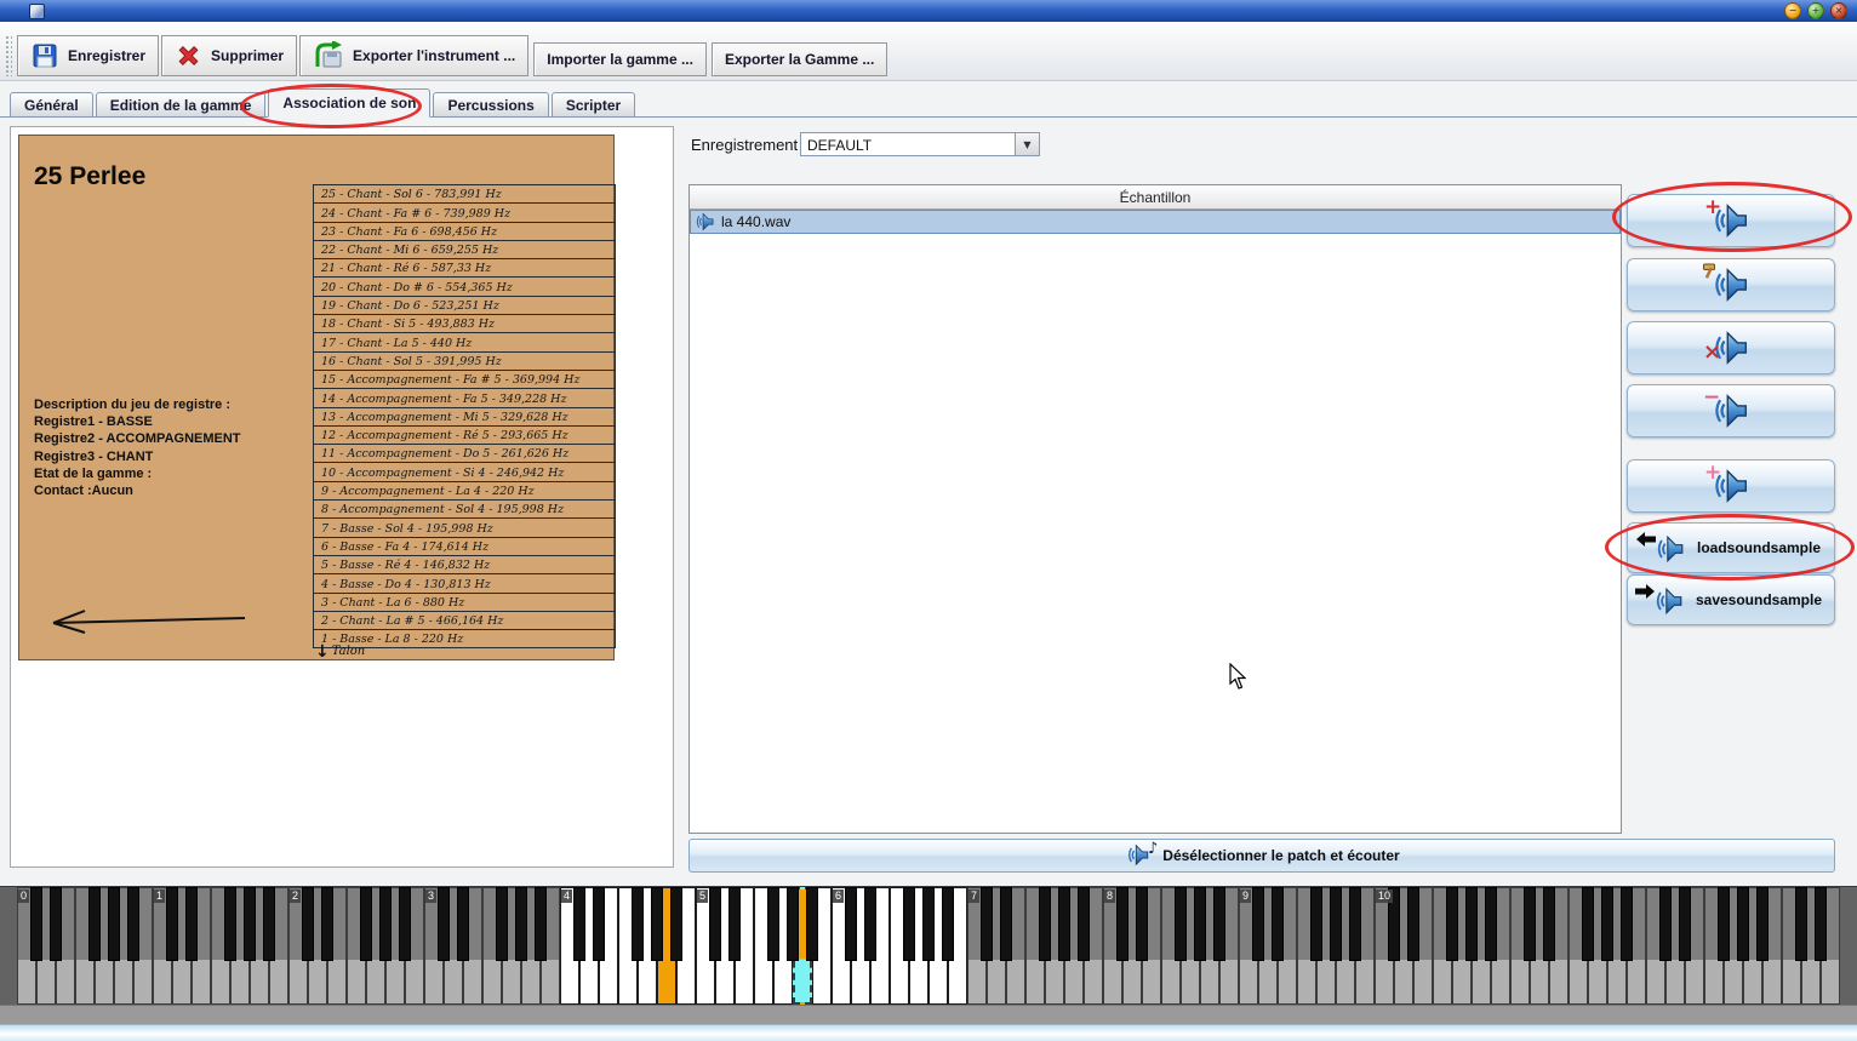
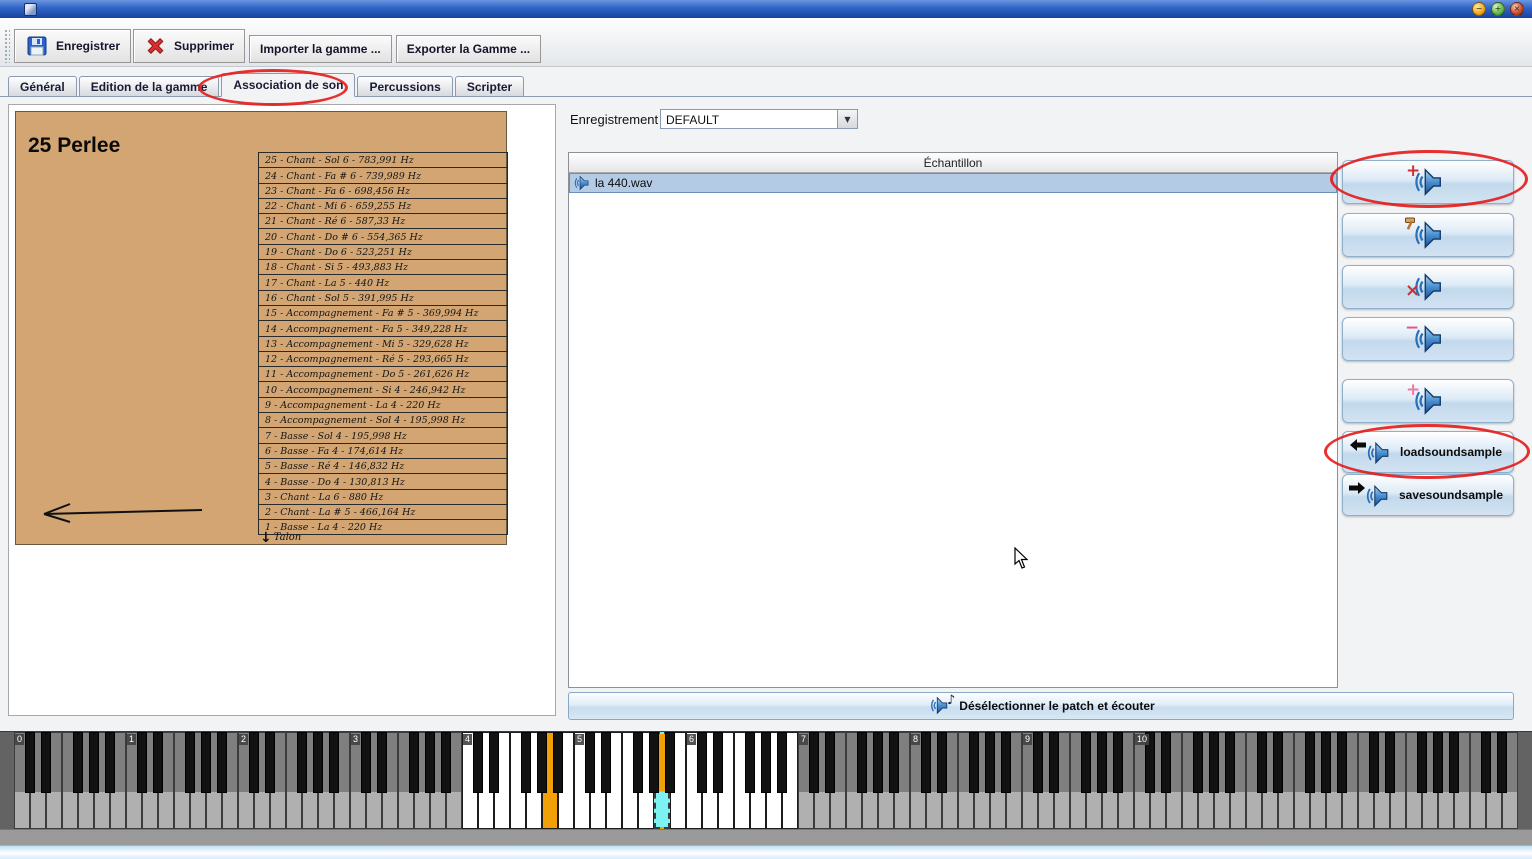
  −
  +
  ×
  Enregistrer
  Supprimer
- Exporter l'instrument ...
  Importer la gamme ...
  Exporter la Gamme ...
  Général
  Edition de la gamme
  Association de son
  Percussions
  Scripter
  25 Perlee
- Description du jeu de registre :
- Registre1 - BASSE
- Registre2 - ACCOMPAGNEMENT
- Registre3 - CHANT
- Etat de la gamme :
- Contact :Aucun
  25 - Chant - Sol 6 - 783,991 Hz
  24 - Chant - Fa # 6 - 739,989 Hz
  23 - Chant - Fa 6 - 698,456 Hz
  22 - Chant - Mi 6 - 659,255 Hz
  21 - Chant - Ré 6 - 587,33 Hz
  20 - Chant - Do # 6 - 554,365 Hz
  19 - Chant - Do 6 - 523,251 Hz
  18 - Chant - Si 5 - 493,883 Hz
  17 - Chant - La 5 - 440 Hz
  16 - Chant - Sol 5 - 391,995 Hz
  15 - Accompagnement - Fa # 5 - 369,994 Hz
  14 - Accompagnement - Fa 5 - 349,228 Hz
  13 - Accompagnement - Mi 5 - 329,628 Hz
  12 - Accompagnement - Ré 5 - 293,665 Hz
  11 - Accompagnement - Do 5 - 261,626 Hz
  10 - Accompagnement - Si 4 - 246,942 Hz
  9 - Accompagnement - La 4 - 220 Hz
  8 - Accompagnement - Sol 4 - 195,998 Hz
  7 - Basse - Sol 4 - 195,998 Hz
  6 - Basse - Fa 4 - 174,614 Hz
  5 - Basse - Ré 4 - 146,832 Hz
  4 - Basse - Do 4 - 130,813 Hz
  3 - Chant - La 6 - 880 Hz
  2 - Chant - La # 5 - 466,164 Hz
- 1 - Basse - La 8 - 220 Hz
+ 1 - Basse - La 4 - 220 Hz
  ↓
  Talon
  Enregistrement
  DEFAULT
  ▼
  Échantillon
  la 440.wav
  +
  ×
  −
  +
  loadsoundsample
  savesoundsample
  ♪
  Désélectionner le patch et écouter
  0
  1
  2
  3
  4
  5
  6
  7
  8
  9
  10
